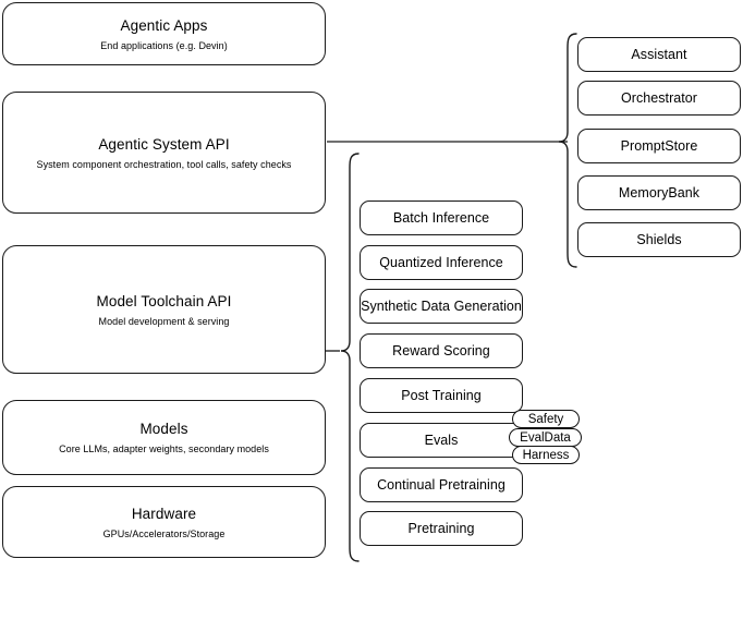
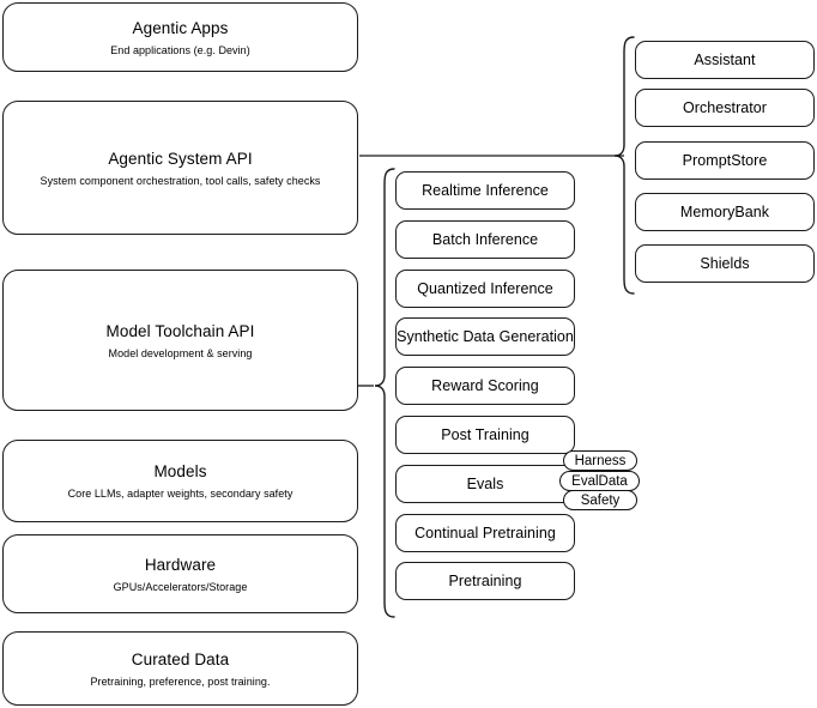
  Agentic Apps
  End applications (e.g. Devin)
  Agentic System API
  System component orchestration, tool calls, safety checks
  Model Toolchain API
  Model development & serving
  Models
- Core LLMs, adapter weights, secondary models
+ Core LLMs, adapter weights, secondary safety
  Hardware
  GPUs/Accelerators/Storage
+ Curated Data
+ Pretraining, preference, post training.
  Assistant
  Orchestrator
  PromptStore
  MemoryBank
  Shields
+ Realtime Inference
  Batch Inference
  Quantized Inference
  Synthetic Data Generation
  Reward Scoring
  Post Training
  Evals
  Continual Pretraining
  Pretraining
- Safety
+ Harness
  EvalData
- Harness
+ Safety
